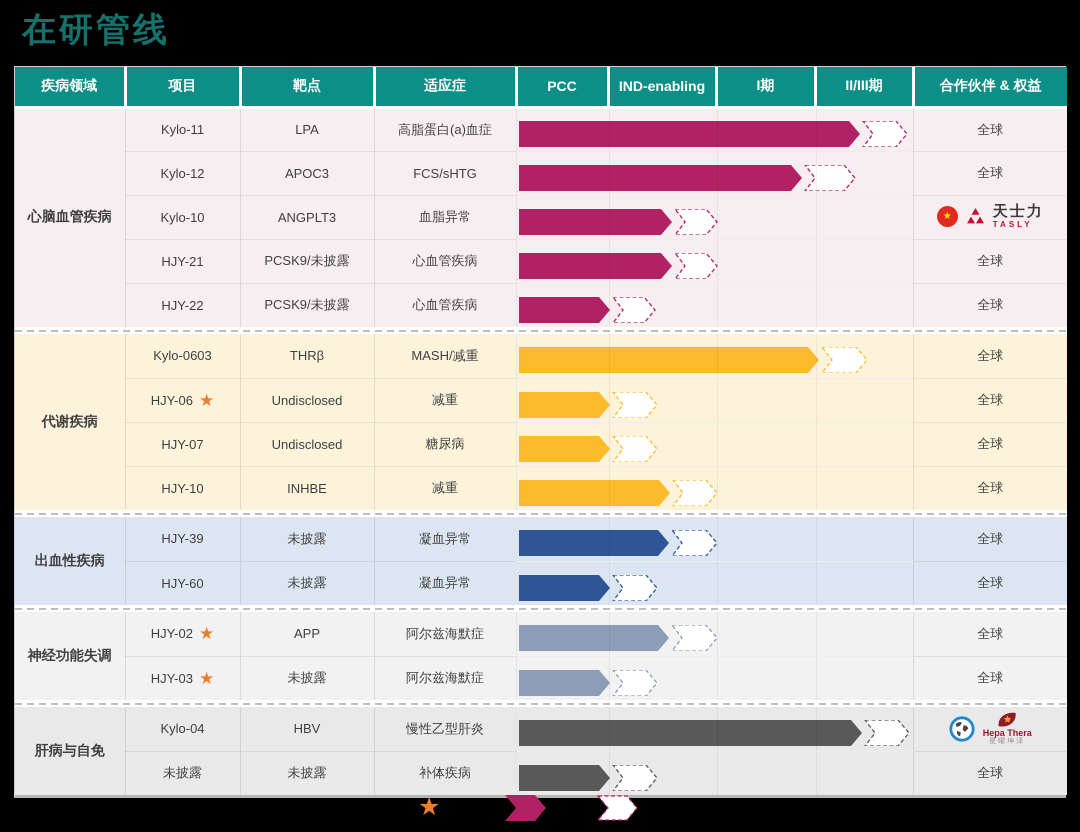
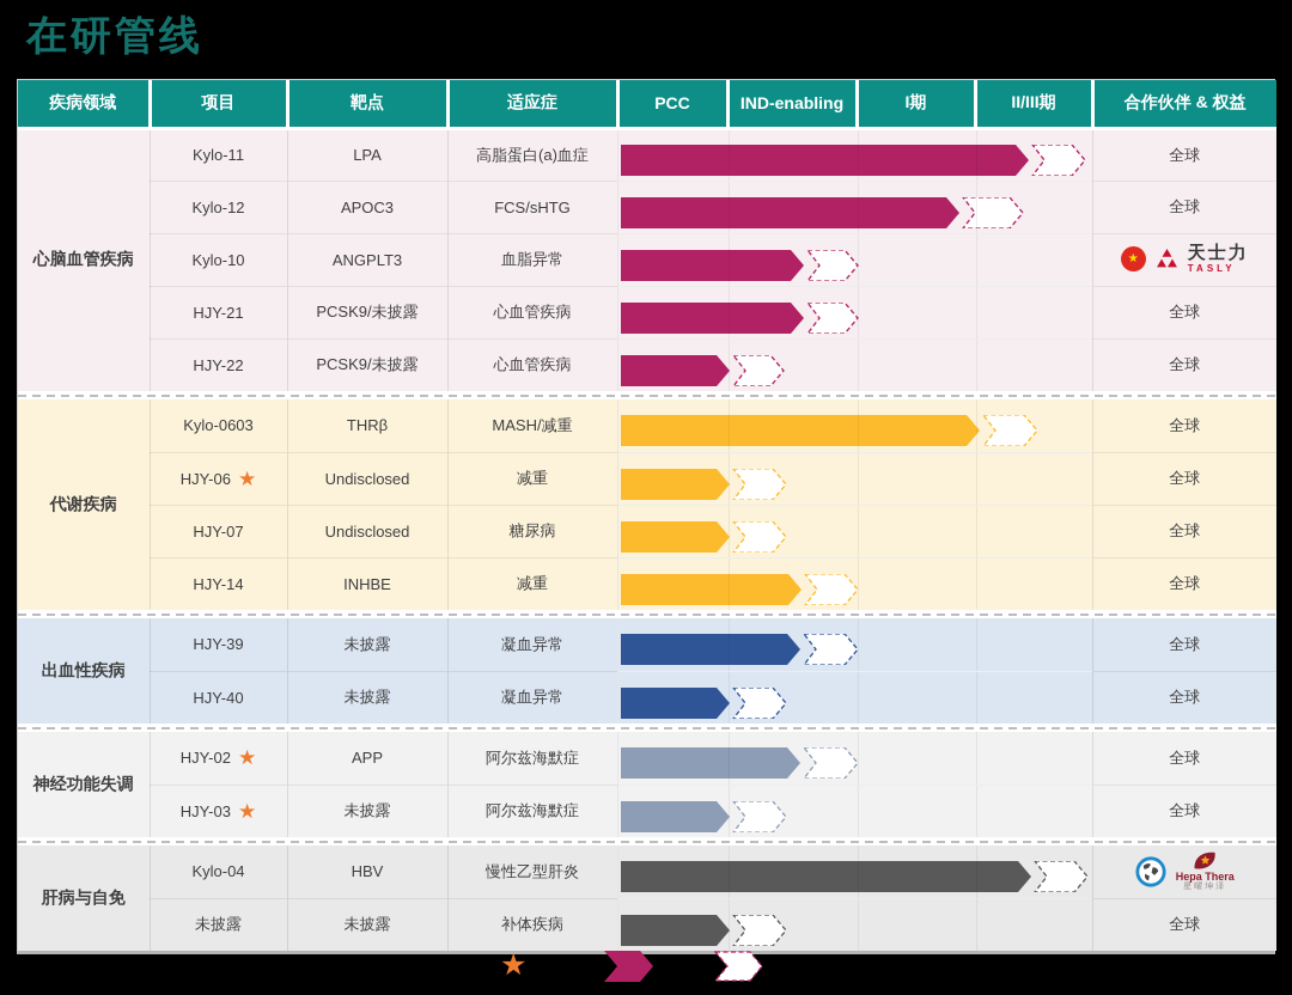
  在研管线
  疾病领域	项目	靶点	适应症	PCC	IND-enabling	I期	II/III期	合作伙伴 & 权益
  心脑血管疾病	Kylo-11	LPA	高脂蛋白(a)血症		全球
  Kylo-12	APOC3	FCS/sHTG		全球
  Kylo-10	ANGPLT3	血脂异常		★ 天士力 TASLY
  HJY-21	PCSK9/未披露	心血管疾病		全球
  HJY-22	PCSK9/未披露	心血管疾病		全球
  代谢疾病	Kylo-0603	THRβ	MASH/减重		全球
  HJY-06 ★	Undisclosed	减重		全球
  HJY-07	Undisclosed	糖尿病		全球
- HJY-10	INHBE	减重		全球
+ HJY-14	INHBE	减重		全球
  出血性疾病	HJY-39	未披露	凝血异常		全球
- HJY-60	未披露	凝血异常		全球
+ HJY-40	未披露	凝血异常		全球
  神经功能失调	HJY-02 ★	APP	阿尔兹海默症		全球
  HJY-03 ★	未披露	阿尔兹海默症		全球
  肝病与自免	Kylo-04	HBV	慢性乙型肝炎		Hepa Thera
  未披露	未披露	补体疾病		全球
  ★
